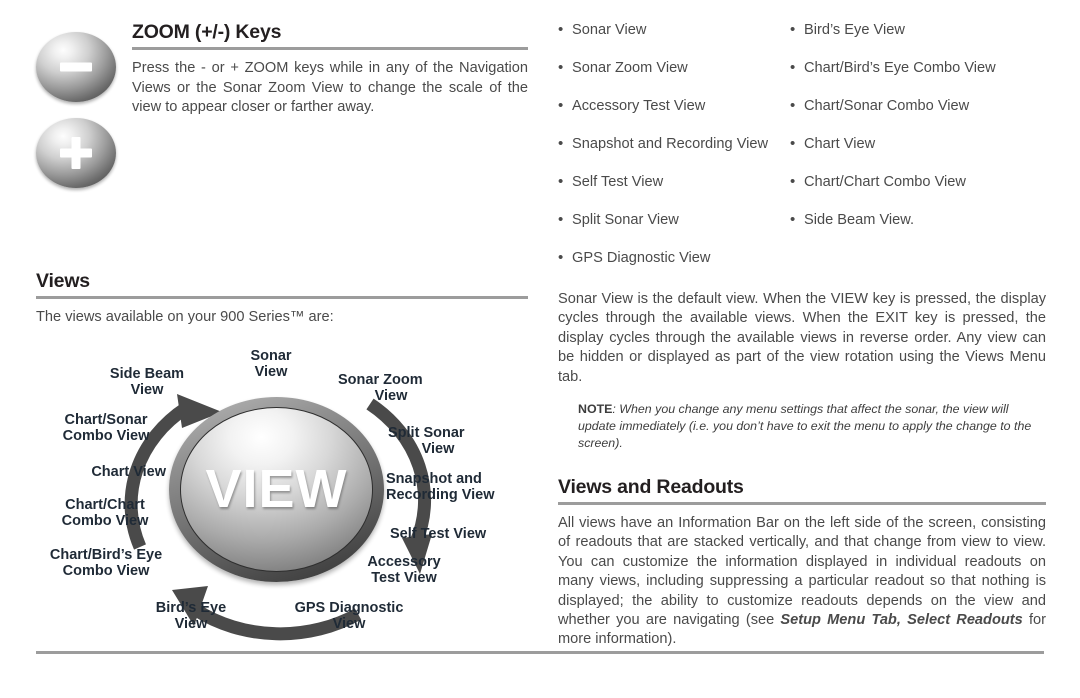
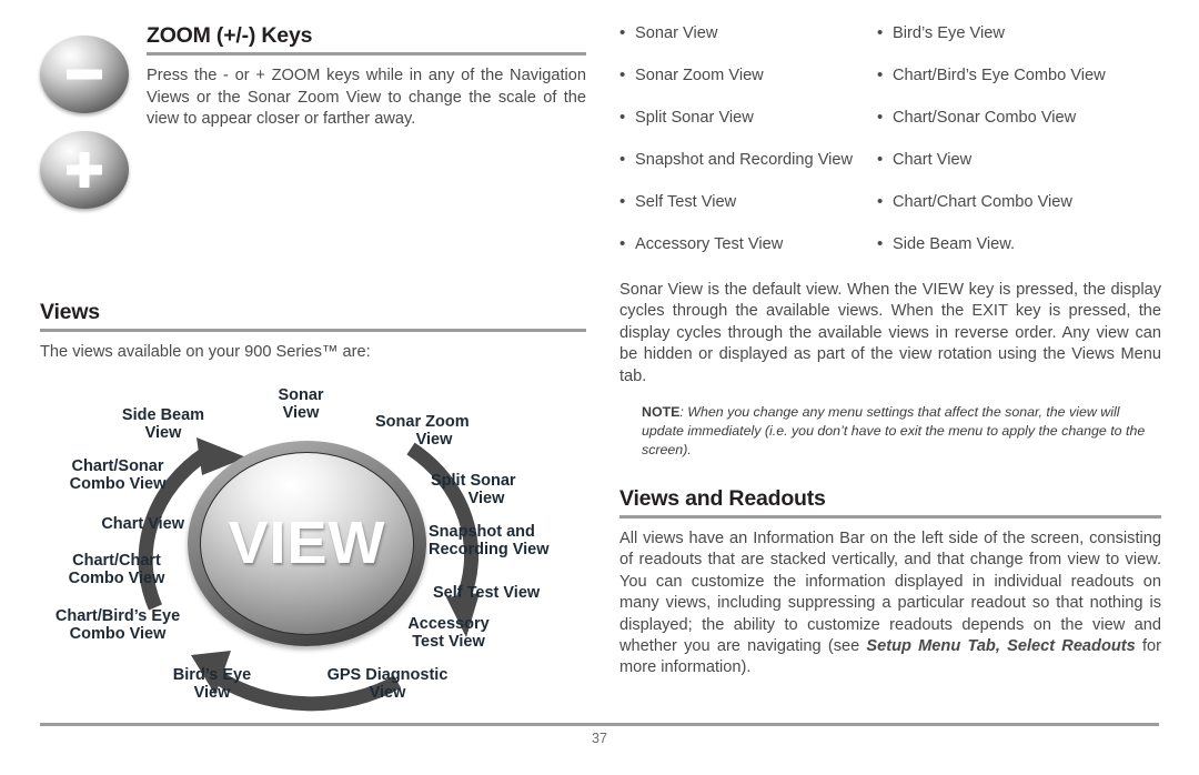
  ZOOM (+/-) Keys
  Press the - or + ZOOM keys while in any of the Navigation Views or the Sonar Zoom View to change the scale of the view to appear closer or farther away.
  Views
  The views available on your 900 Series™ are:
  VIEW
  Sonar
  View
  Sonar Zoom
  View
  Split Sonar
  View
  Snapshot and
  Recording View
  Self Test View
  Accessory
  Test View
  GPS Diagnostic
  View
  Bird’s Eye
  View
  Chart/Bird’s Eye
  Combo View
  Chart/Chart
  Combo View
  Chart View
  Chart/Sonar
  Combo View
  Side Beam
  View
  Sonar View
  Sonar Zoom View
- Accessory Test View
+ Split Sonar View
  Snapshot and Recording View
  Self Test View
- Split Sonar View
+ Accessory Test View
- GPS Diagnostic View
  Bird’s Eye View
  Chart/Bird’s Eye Combo View
  Chart/Sonar Combo View
  Chart View
  Chart/Chart Combo View
  Side Beam View.
  Sonar View is the default view. When the VIEW key is pressed, the display cycles through the available views. When the EXIT key is pressed, the display cycles through the available views in reverse order. Any view can be hidden or displayed as part of the view rotation using the Views Menu tab.
  NOTE: When you change any menu settings that affect the sonar, the view will update immediately (i.e. you don’t have to exit the menu to apply the change to the screen).
  Views and Readouts
  All views have an Information Bar on the left side of the screen, consisting of readouts that are stacked vertically, and that change from view to view. You can customize the information displayed in individual readouts on many views, including suppressing a particular readout so that nothing is displayed; the ability to customize readouts depends on the view and whether you are navigating (see Setup Menu Tab, Select Readouts for more information).
+ 37
